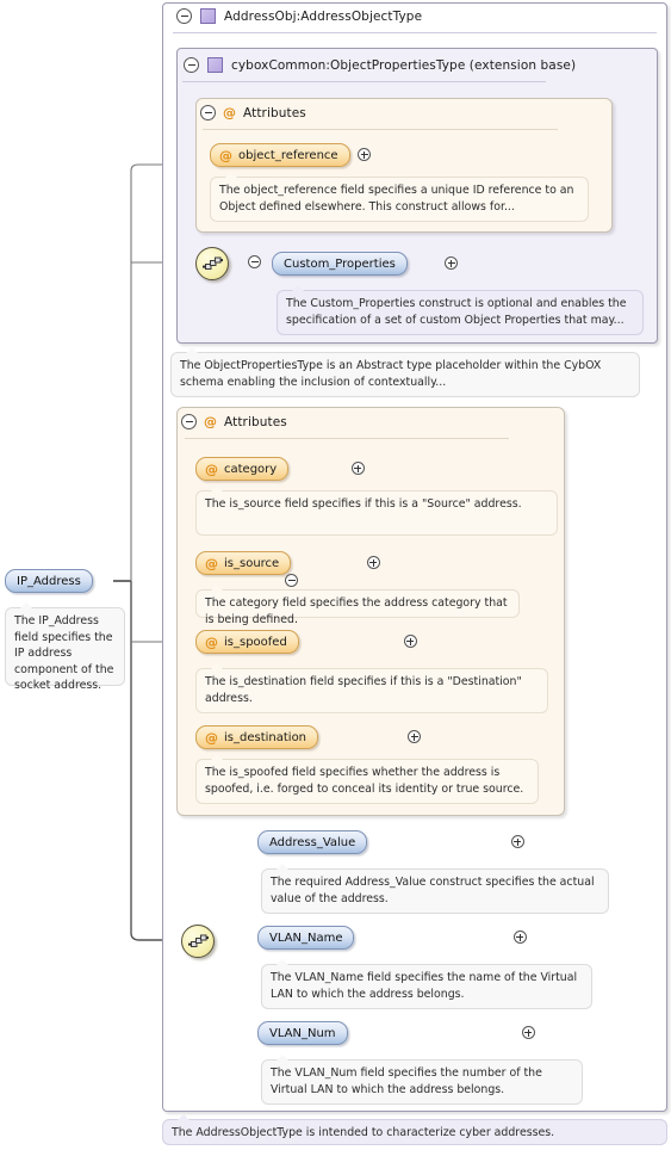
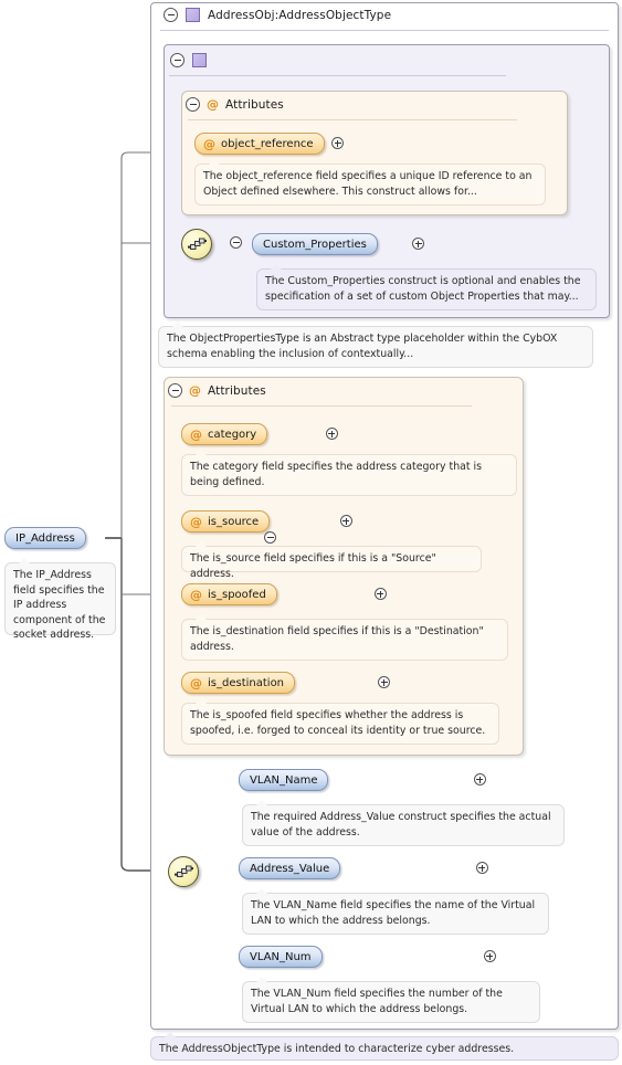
  AddressObj:AddressObjectType
- cyboxCommon:ObjectPropertiesType (extension base)
  @
  Attributes
  @
  object_reference
  The object_reference field specifies a unique ID reference to an Object defined elsewhere. This construct allows for...
  Custom_Properties
  The Custom_Properties construct is optional and enables the specification of a set of custom Object Properties that may...
  The ObjectPropertiesType is an Abstract type placeholder within the CybOX schema enabling the inclusion of contextually...
  @
  Attributes
  @
  category
- The is_source field specifies if this is a "Source" address.
+ The category field specifies the address category that is being defined.
  @
  is_source
- The category field specifies the address category that is being defined.
+ The is_source field specifies if this is a "Source" address.
  @
  is_spoofed
  The is_destination field specifies if this is a "Destination" address.
  @
  is_destination
  The is_spoofed field specifies whether the address is spoofed, i.e. forged to conceal its identity or true source.
- Address_Value
+ VLAN_Name
  The required Address_Value construct specifies the actual value of the address.
- VLAN_Name
+ Address_Value
  The VLAN_Name field specifies the name of the Virtual LAN to which the address belongs.
  VLAN_Num
  The VLAN_Num field specifies the number of the Virtual LAN to which the address belongs.
  IP_Address
  The IP_Address field specifies the IP address component of the socket address.
  The AddressObjectType is intended to characterize cyber addresses.
